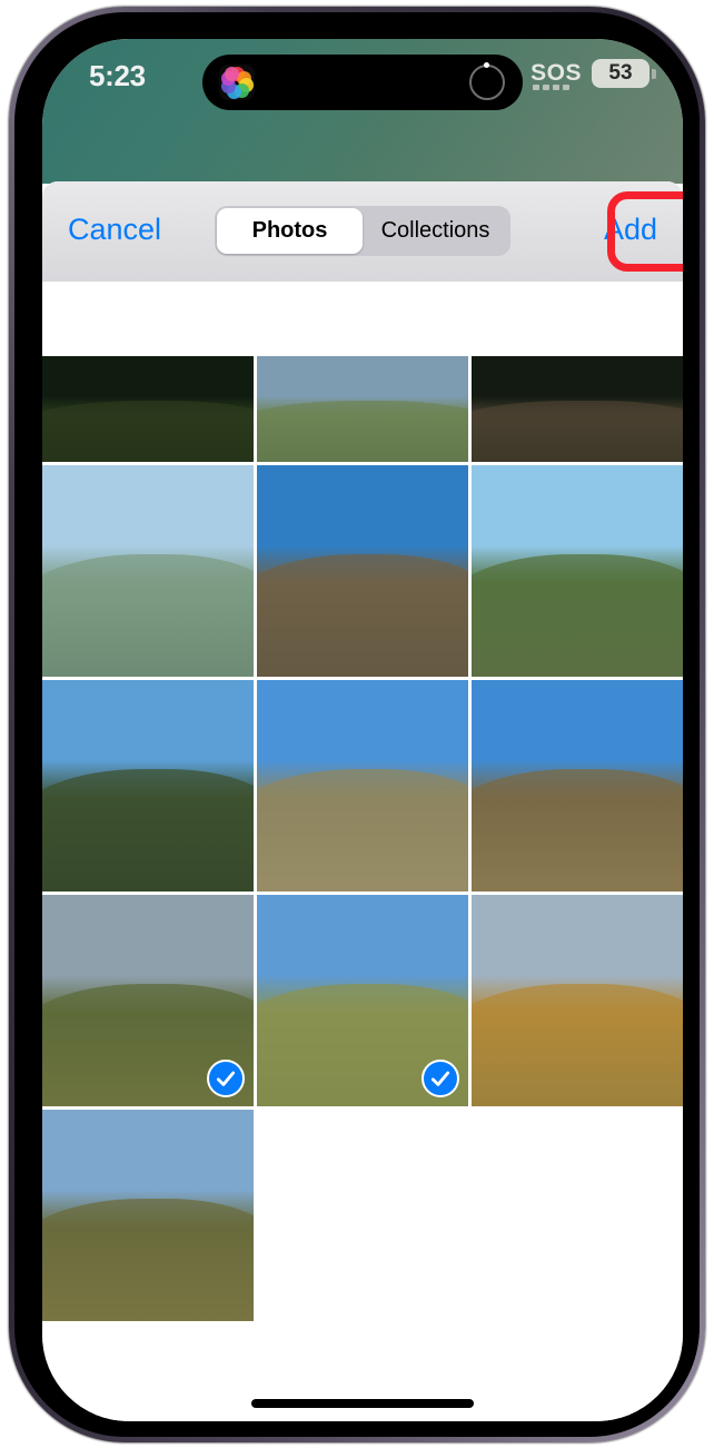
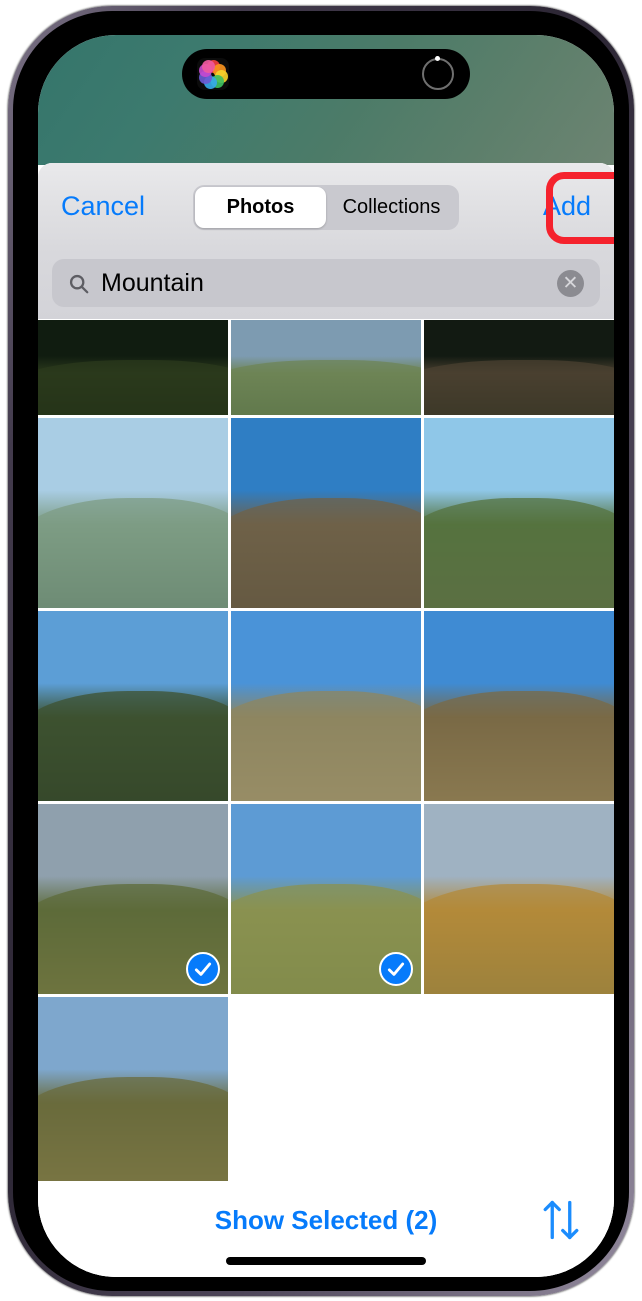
- 5:23
- SOS
- 53
  Cancel
  Photos
  Collections
  Add
+ Mountain
+ ✕
+ Show Selected (2)
